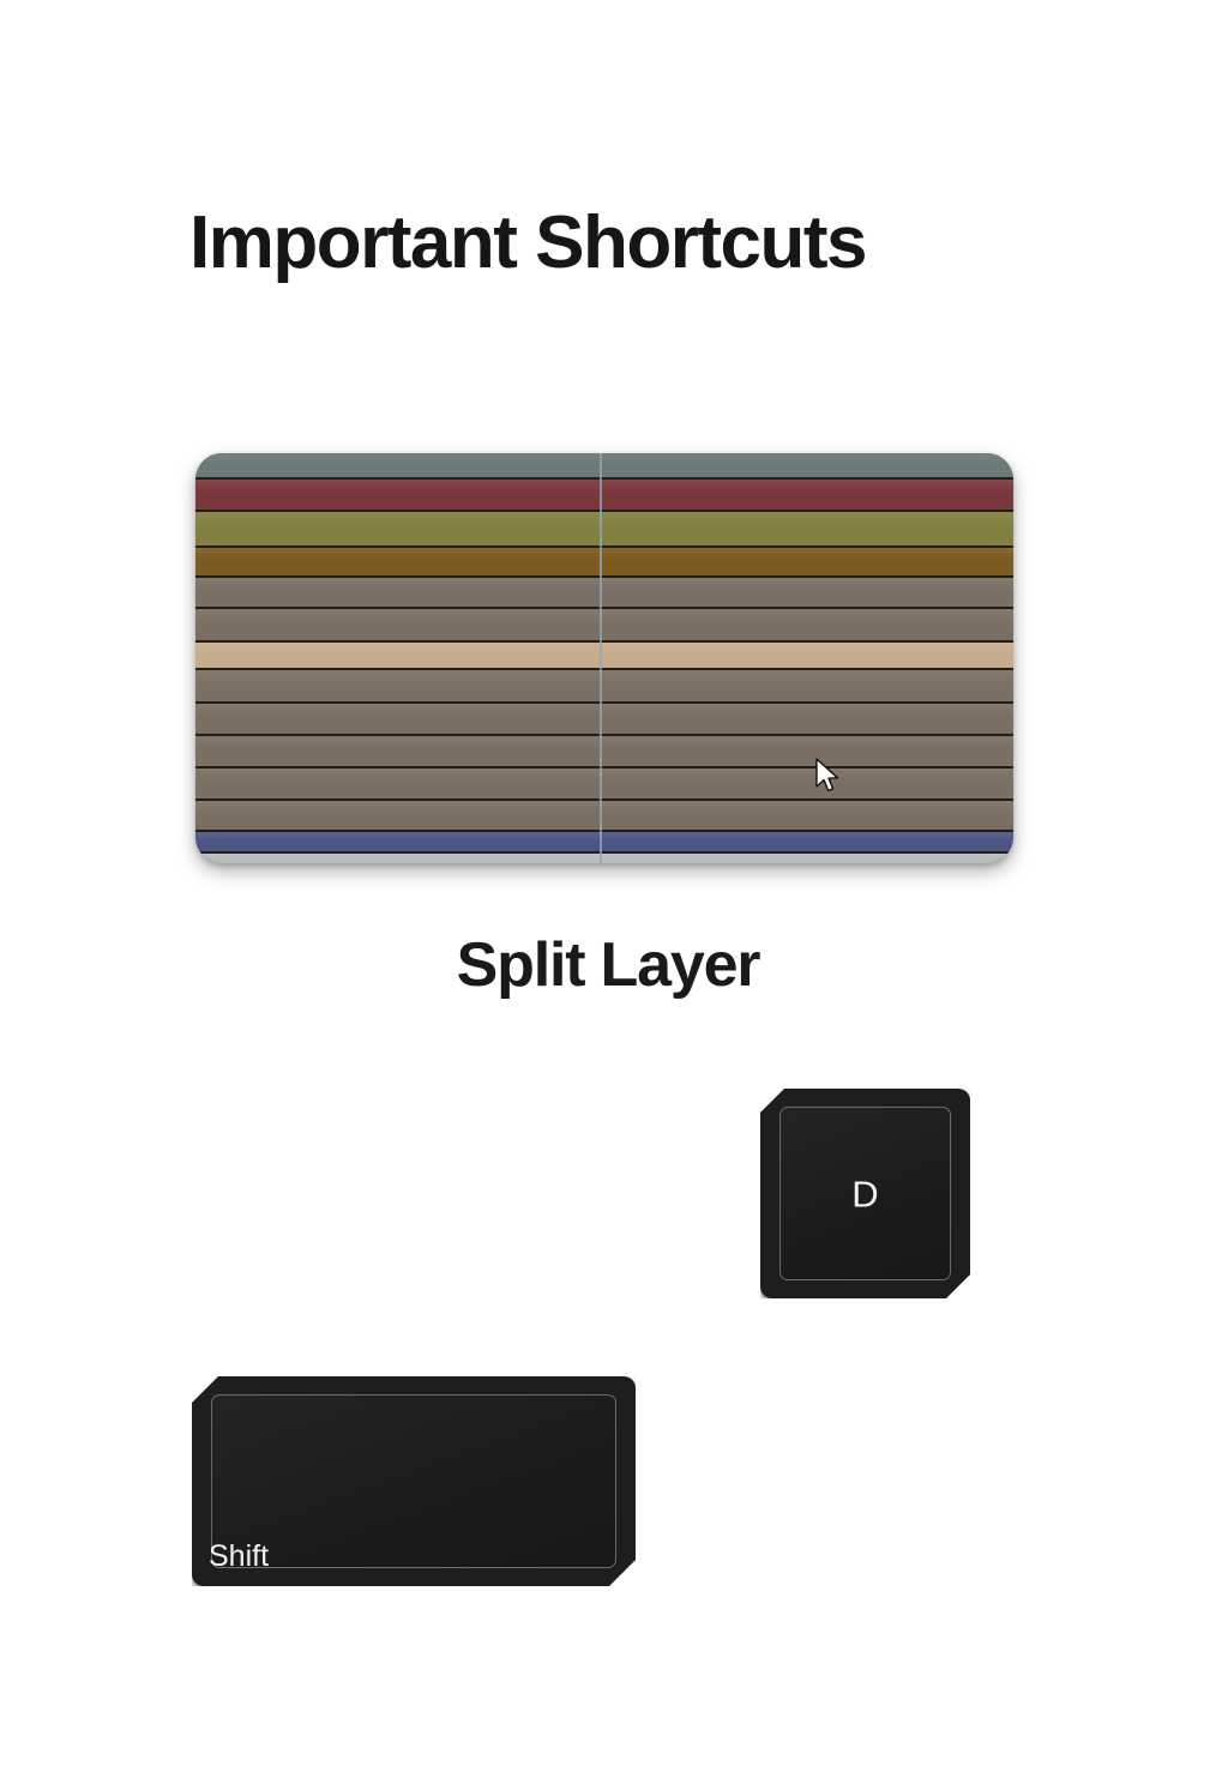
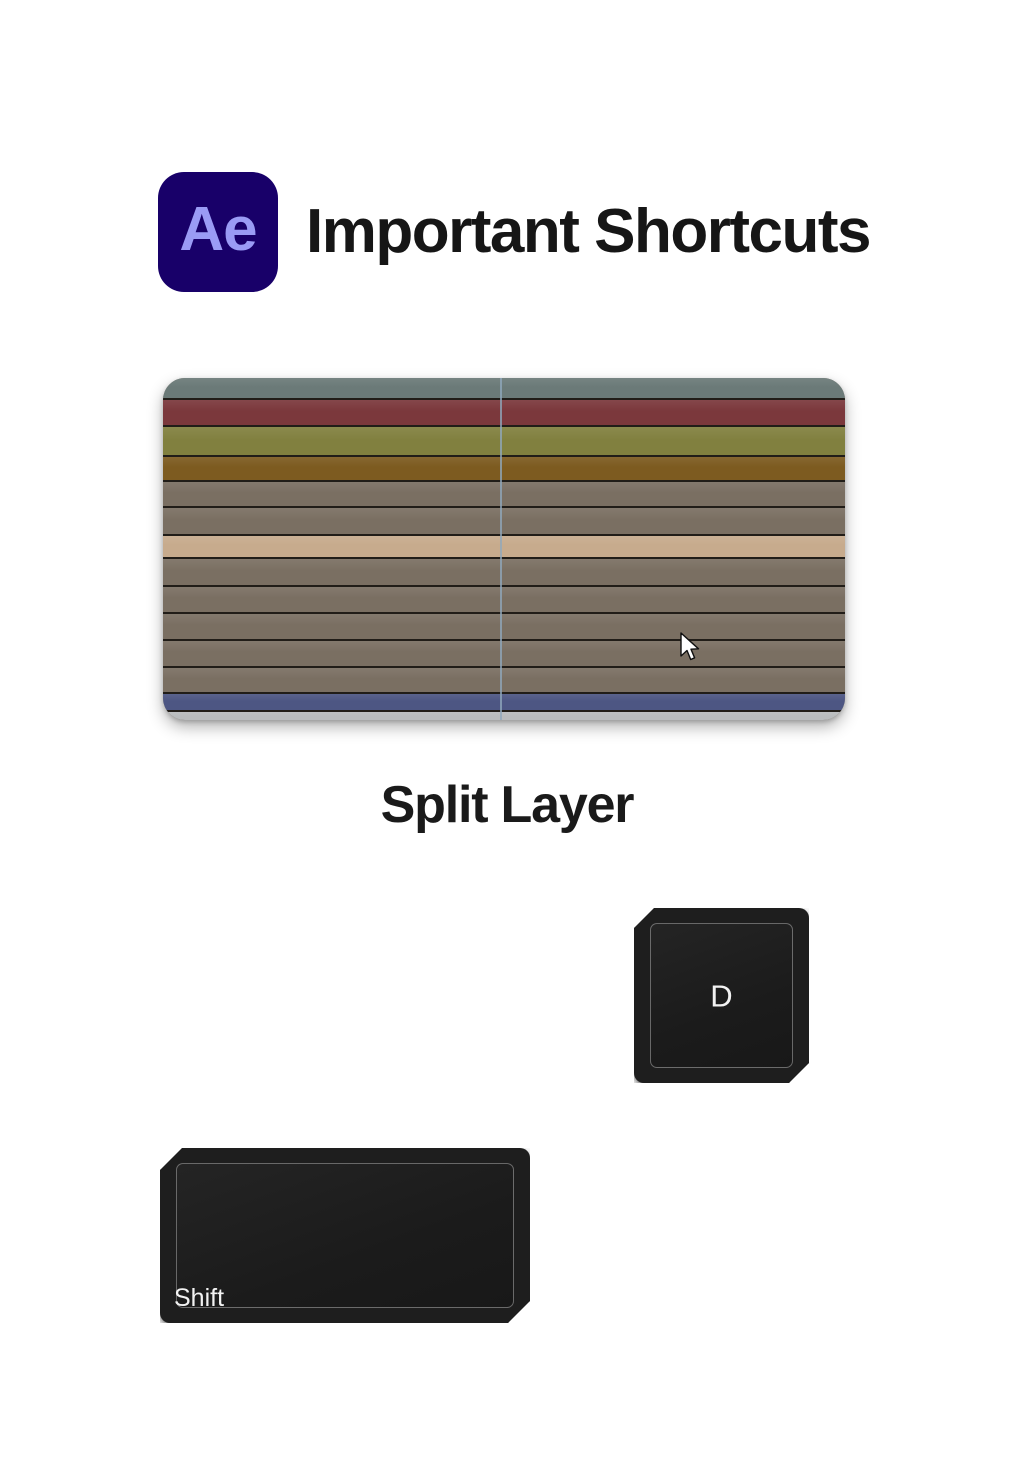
+ Ae
  Important Shortcuts
  Split Layer
  D
  Shift
